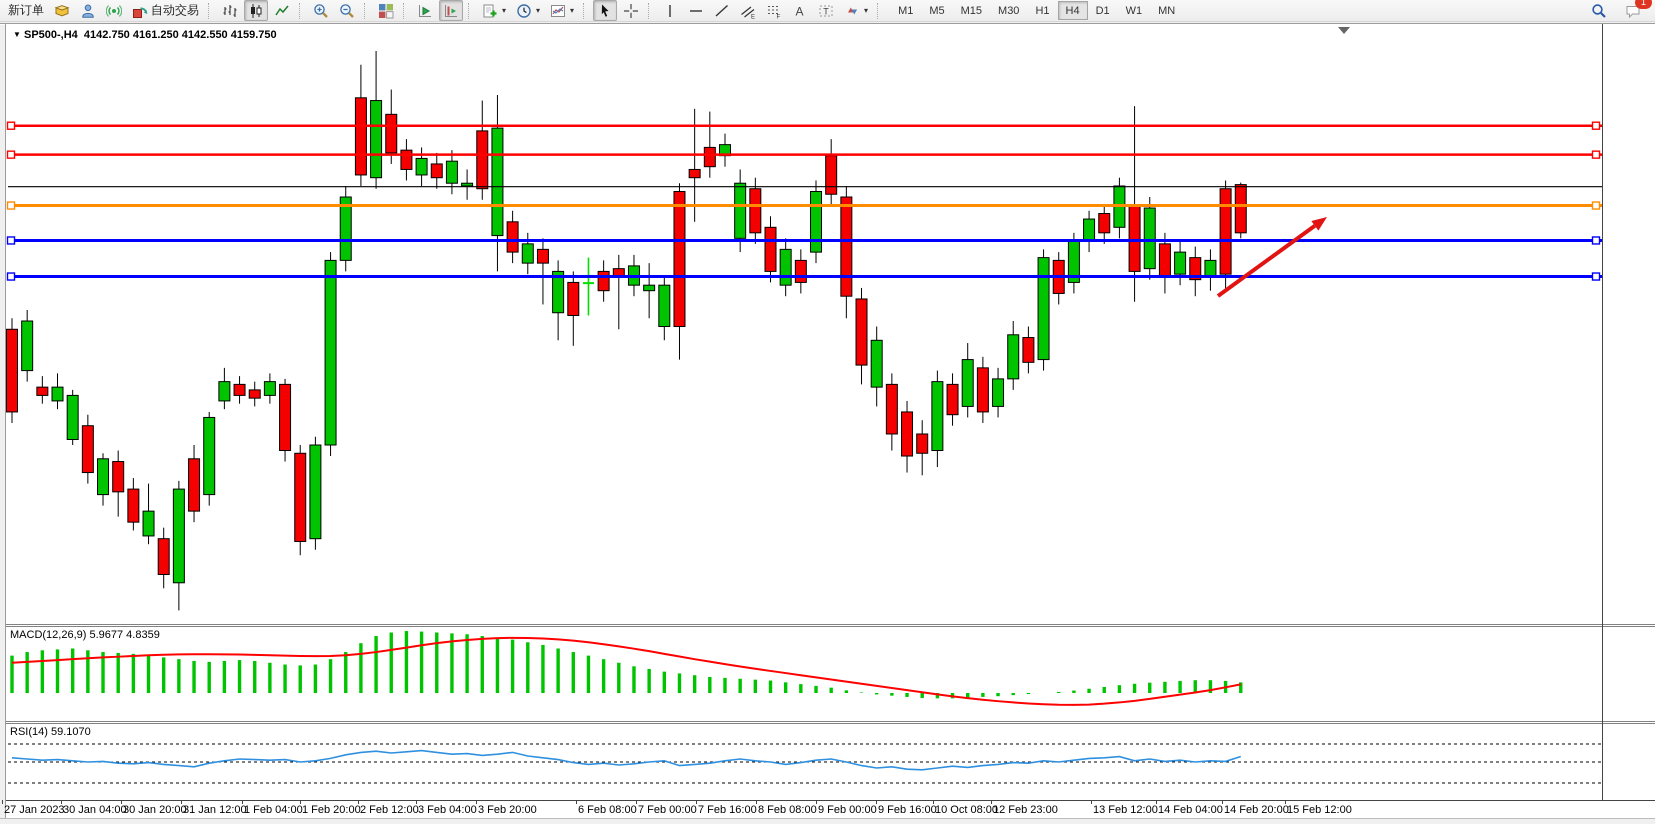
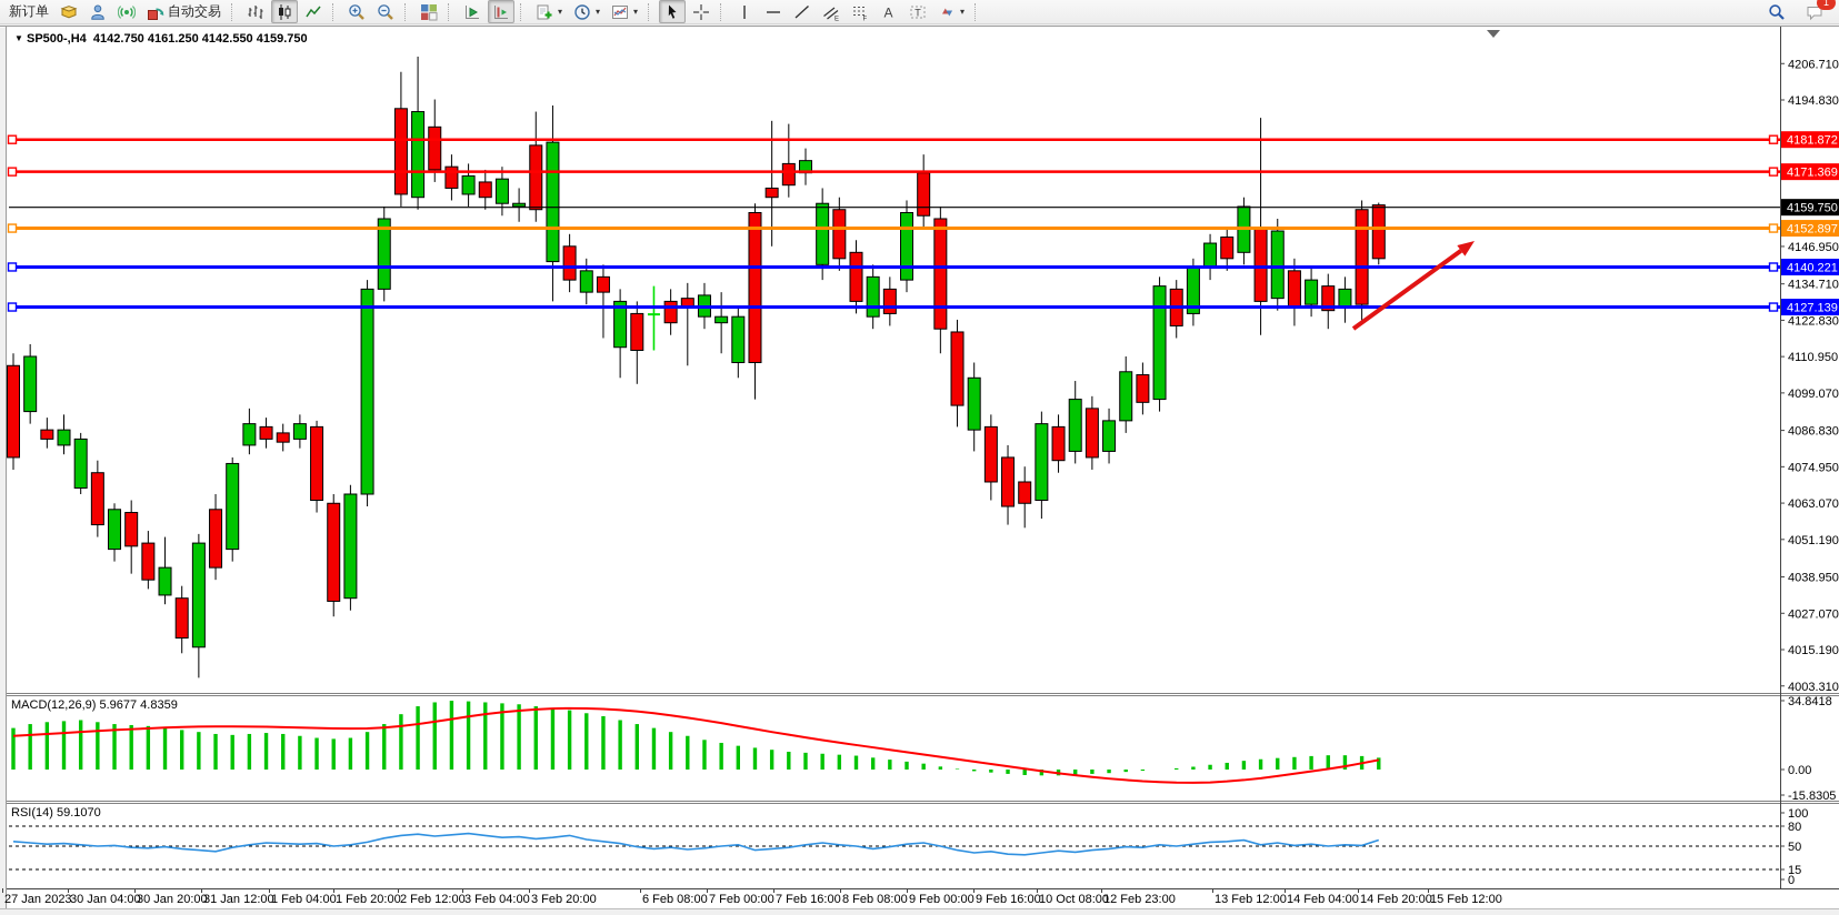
  新订单
  自动交易
  ▾
  ▾
  ▾
  A
  T
  ▾
- M1
- M5
- M15
- M30
- H1
- H4
- D1
- W1
- MN
  1
+ 4206.710
+ 4194.830
+ 4146.950
+ 4134.710
+ 4122.830
+ 4110.950
+ 4099.070
+ 4086.830
+ 4074.950
+ 4063.070
+ 4051.190
+ 4038.950
+ 4027.070
+ 4015.190
+ 4003.310
+ 4181.872
+ 4171.369
+ 4159.750
+ 4152.897
+ 4140.221
+ 4127.139
+ 34.8418
+ 0.00
+ -15.8305
+ 100
+ 80
+ 50
+ 15
+ 0
  27 Jan 2023
  30 Jan 04:00
  30 Jan 20:00
  31 Jan 12:00
  1 Feb 04:00
  1 Feb 20:00
  2 Feb 12:00
  3 Feb 04:00
  3 Feb 20:00
  6 Feb 08:00
  7 Feb 00:00
  7 Feb 16:00
  8 Feb 08:00
  9 Feb 00:00
  9 Feb 16:00
  10 Oct 08:00
  12 Feb 23:00
  13 Feb 12:00
  14 Feb 04:00
  14 Feb 20:00
  15 Feb 12:00
  ▼ SP500-,H4 4142.750 4161.250 4142.550 4159.750
  MACD(12,26,9) 5.9677 4.8359
  RSI(14) 59.1070
